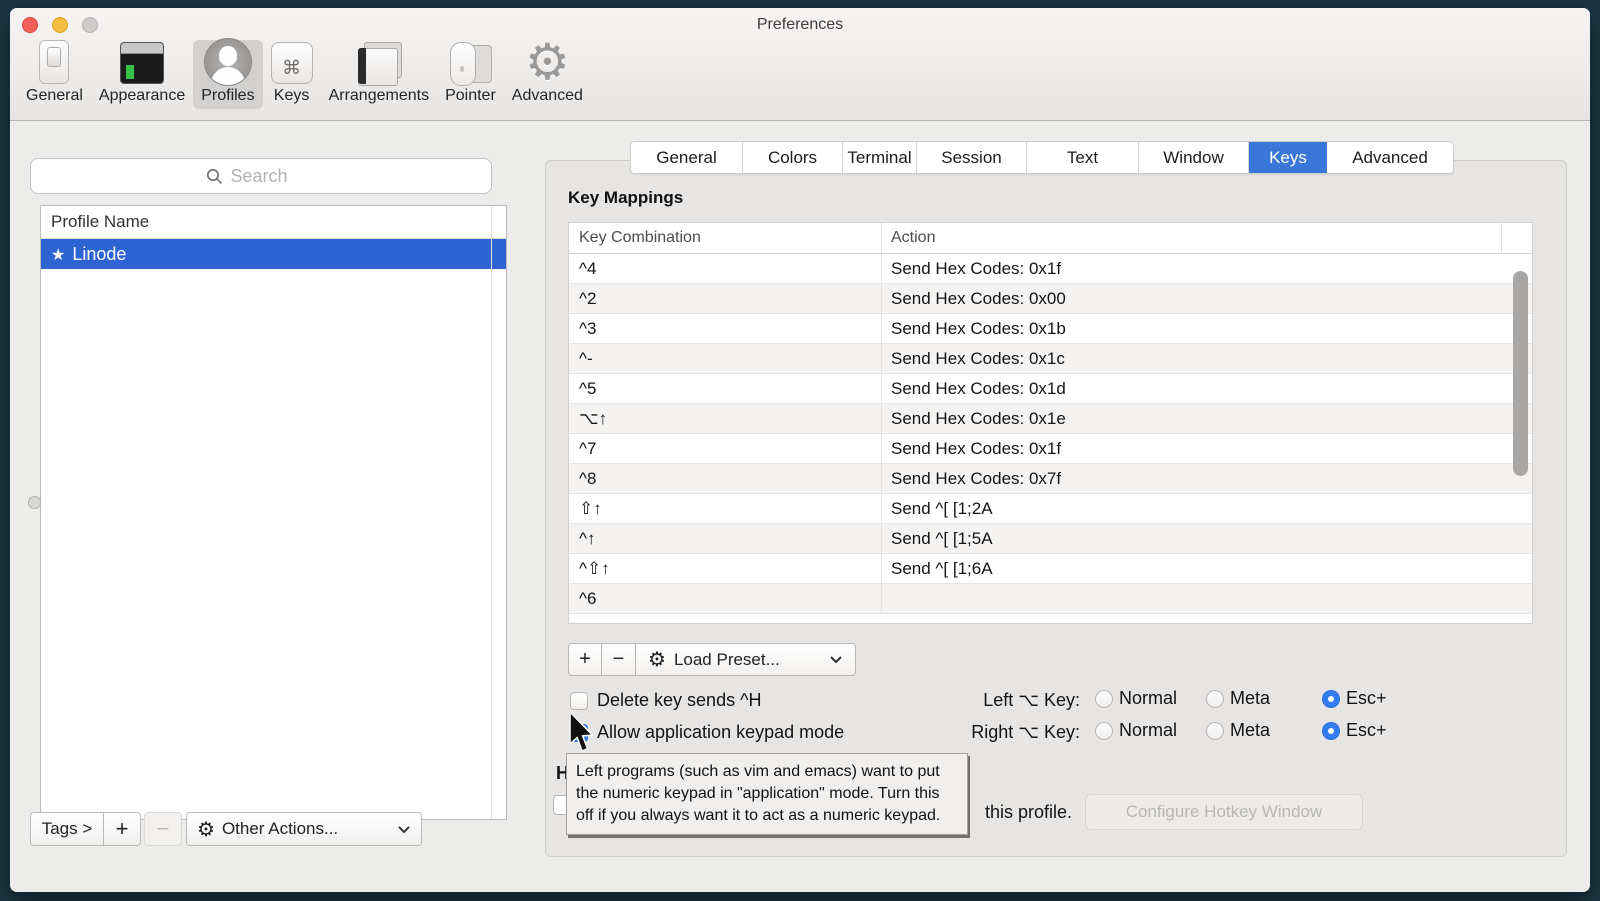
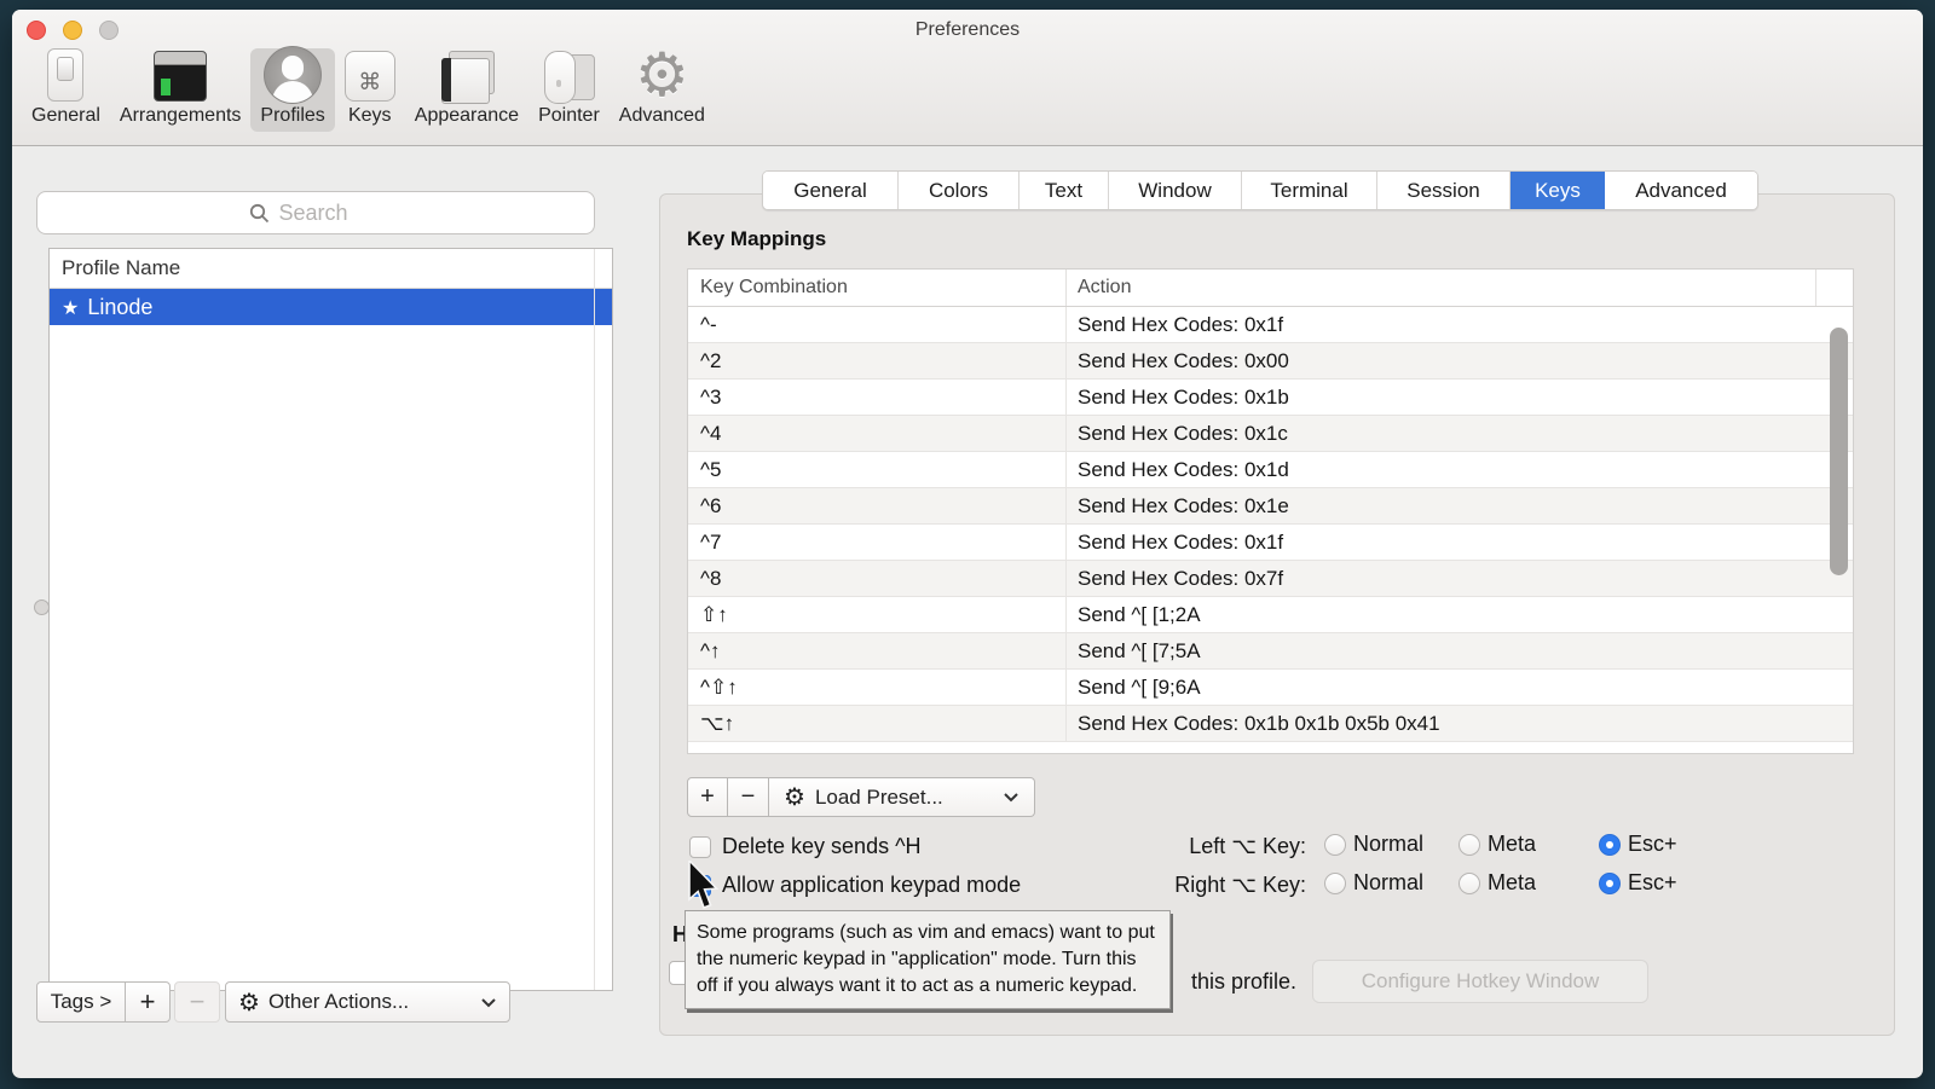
  Preferences
  General
- Appearance
+ Arrangements
  Profiles
  ⌘
  Keys
- Arrangements
+ Appearance
  Pointer
  ⚙
  Advanced
  Search
  Profile Name
  ★ Linode
  Tags >
  +
  −
  ⚙
  Other Actions...
  General
  Colors
- Terminal
+ Text
- Session
+ Window
- Text
+ Terminal
- Window
+ Session
  Keys
  Advanced
  Key Mappings
  Key Combination
  Action
- ^4
+ ^-
  Send Hex Codes: 0x1f
  ^2
  Send Hex Codes: 0x00
  ^3
  Send Hex Codes: 0x1b
- ^-
+ ^4
  Send Hex Codes: 0x1c
  ^5
  Send Hex Codes: 0x1d
- ⌥↑
+ ^6
  Send Hex Codes: 0x1e
  ^7
  Send Hex Codes: 0x1f
  ^8
  Send Hex Codes: 0x7f
  ⇧↑
  Send ^[ [1;2A
  ^↑
- Send ^[ [1;5A
+ Send ^[ [7;5A
  ^⇧↑
- Send ^[ [1;6A
+ Send ^[ [9;6A
- ^6
+ ⌥↑
+ Send Hex Codes: 0x1b 0x1b 0x5b 0x41
  +
  −
  ⚙
  Load Preset...
  Delete key sends ^H
  Allow application keypad mode
  Left ⌥ Key:
  Normal
  Meta
  Esc+
  Right ⌥ Key:
  Normal
  Meta
  Esc+
  H
  this profile.
  Configure Hotkey Window
- Left programs (such as vim and emacs) want to put the numeric keypad in "application" mode. Turn this off if you always want it to act as a numeric keypad.
+ Some programs (such as vim and emacs) want to put the numeric keypad in "application" mode. Turn this off if you always want it to act as a numeric keypad.
